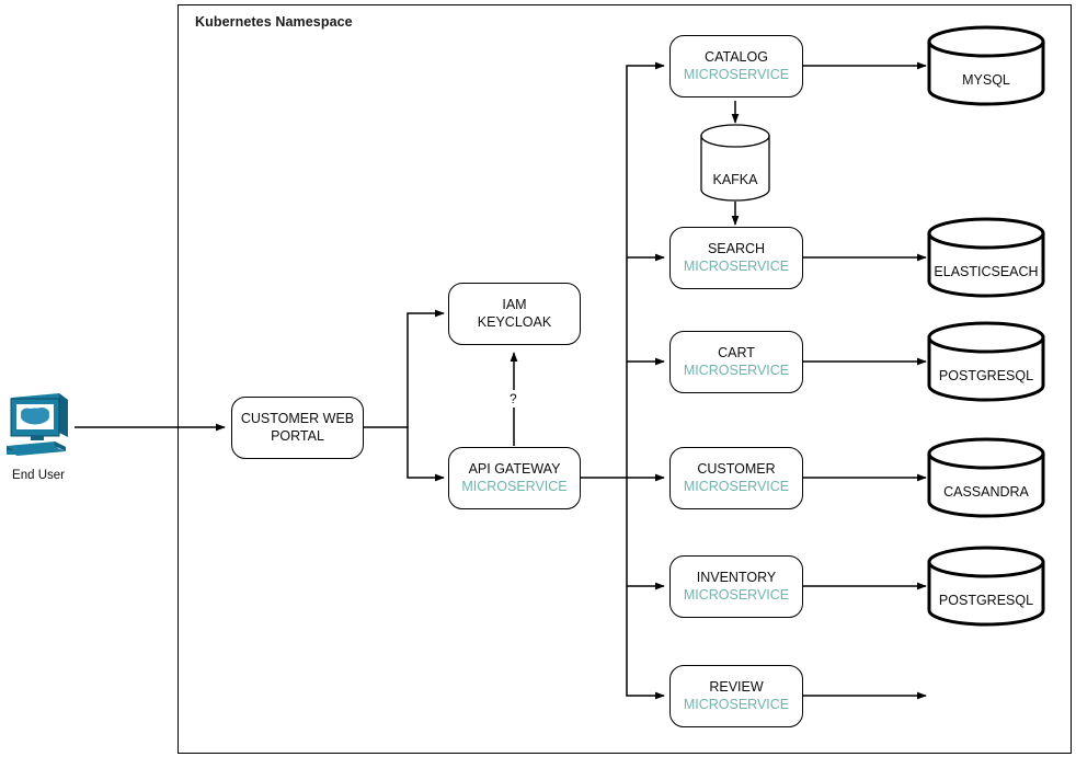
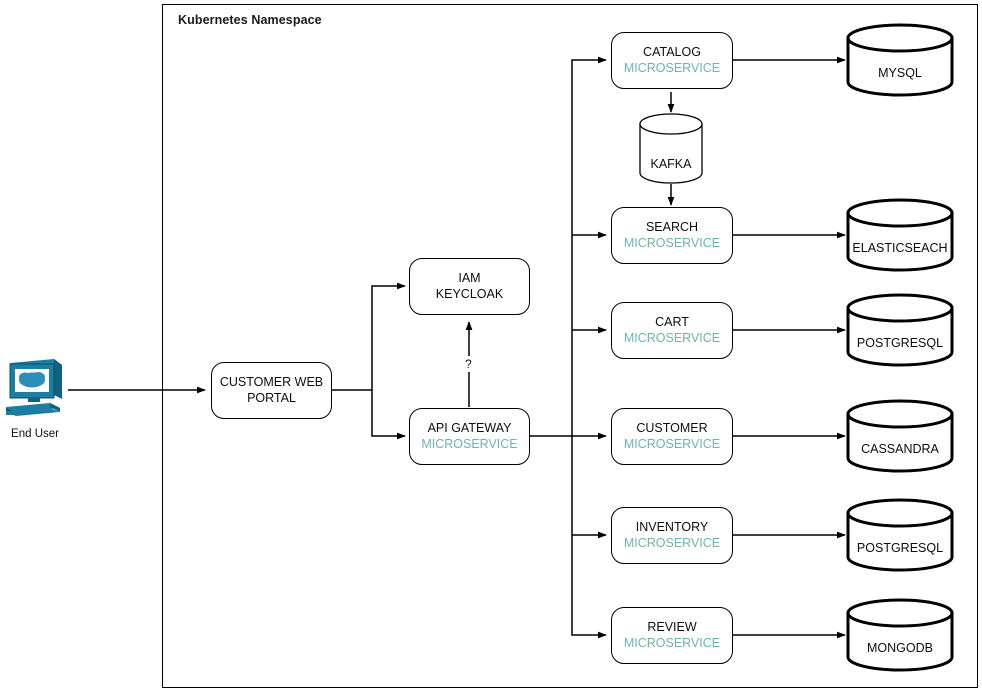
  Kubernetes Namespace
  End User
  CUSTOMER WEB
  PORTAL
  IAM
  KEYCLOAK
  API GATEWAY
  MICROSERVICE
  ?
  CATALOG
  MICROSERVICE
  SEARCH
  MICROSERVICE
  CART
  MICROSERVICE
  CUSTOMER
  MICROSERVICE
  INVENTORY
  MICROSERVICE
  REVIEW
  MICROSERVICE
  KAFKA
  MYSQL
  ELASTICSEACH
  POSTGRESQL
  CASSANDRA
  POSTGRESQL
+ MONGODB
